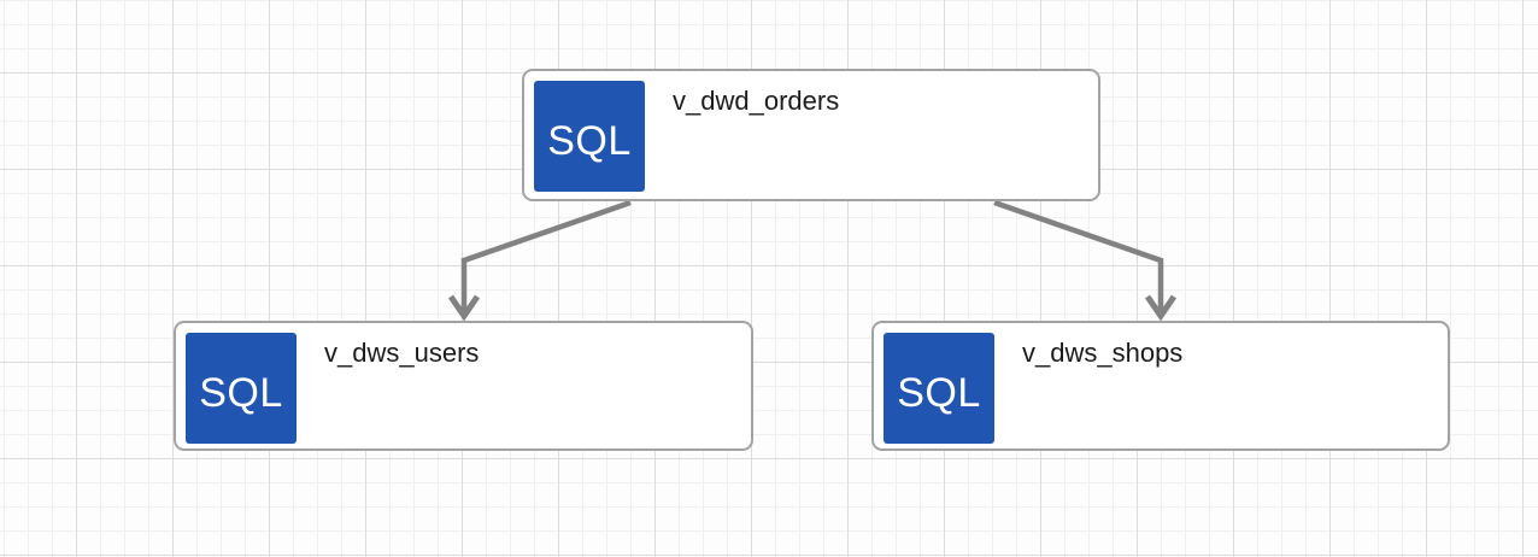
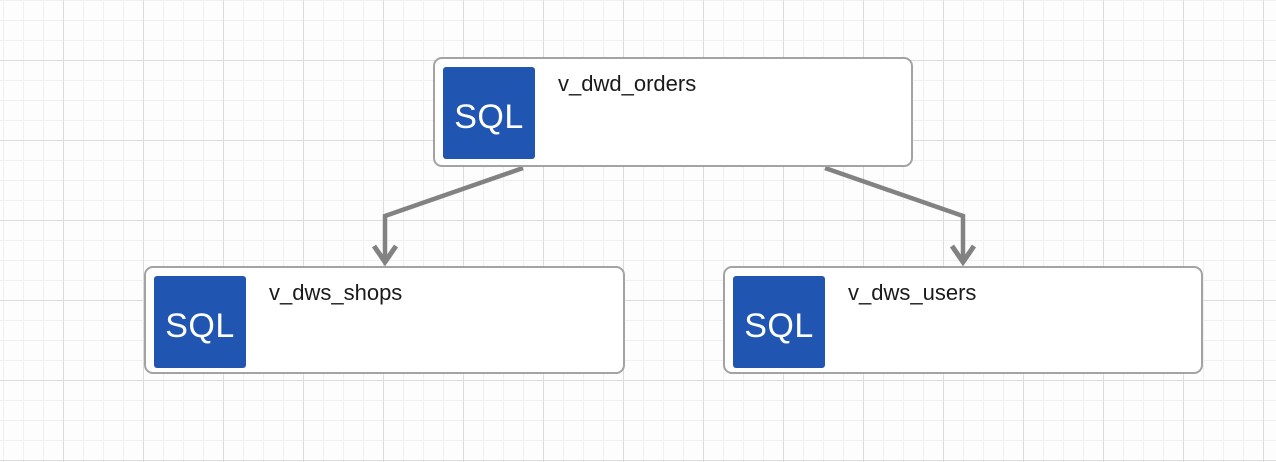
  SQL
  v_dwd_orders
  SQL
- v_dws_users
+ v_dws_shops
  SQL
- v_dws_shops
+ v_dws_users
